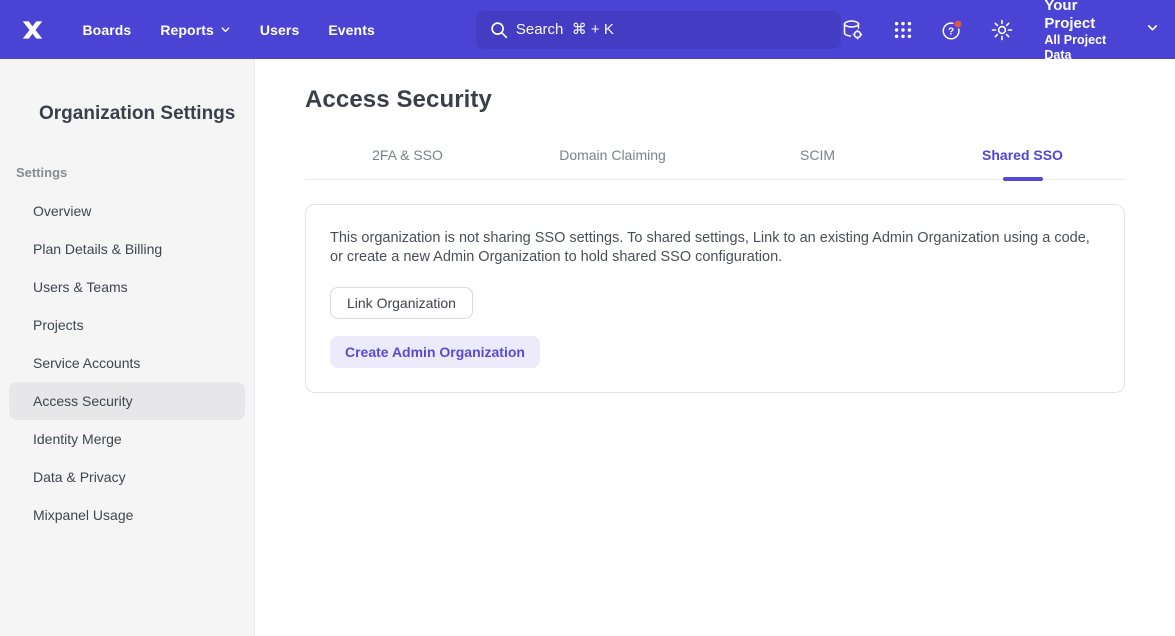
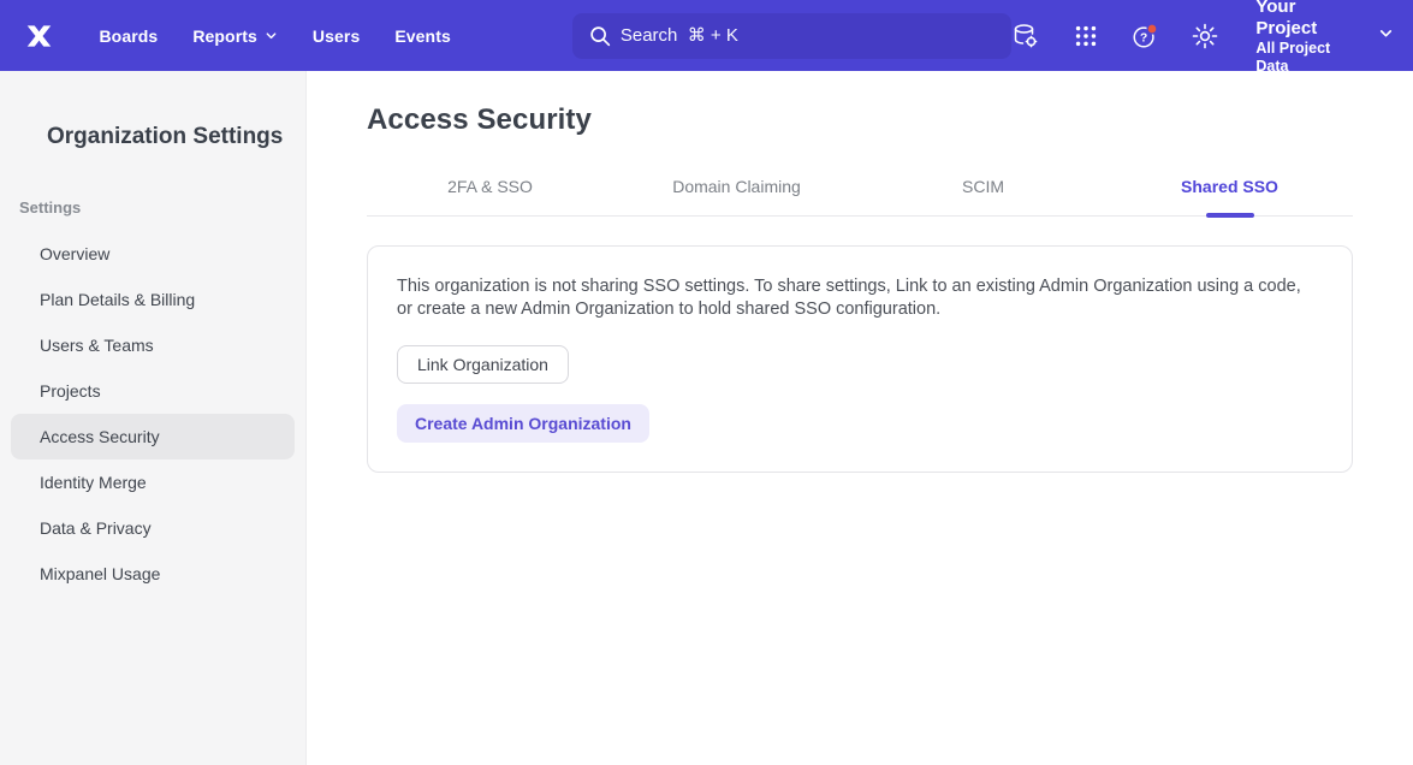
  Boards
  Reports
  Users
  Events
  Search ⌘ + K
  ?
  Your Project
  All Project Data
  Organization Settings
  Settings
  Overview
  Plan Details & Billing
  Users & Teams
  Projects
- Service Accounts
  Access Security
  Identity Merge
  Data & Privacy
  Mixpanel Usage
  Access Security
  2FA & SSO
  Domain Claiming
  SCIM
  Shared SSO
- This organization is not sharing SSO settings. To shared settings, Link to an existing Admin Organization using a code, or create a new Admin Organization to hold shared SSO configuration.
+ This organization is not sharing SSO settings. To share settings, Link to an existing Admin Organization using a code, or create a new Admin Organization to hold shared SSO configuration.
  Link Organization
  Create Admin Organization
